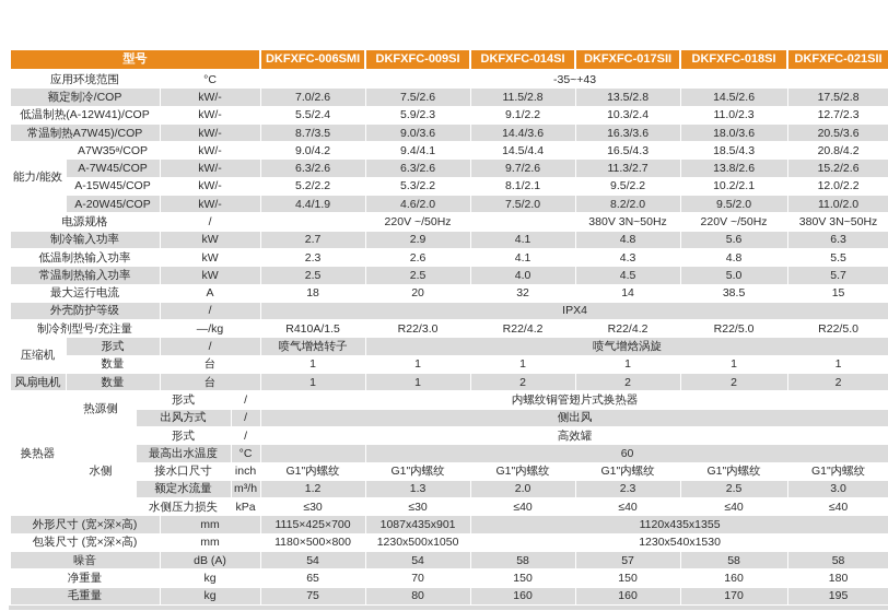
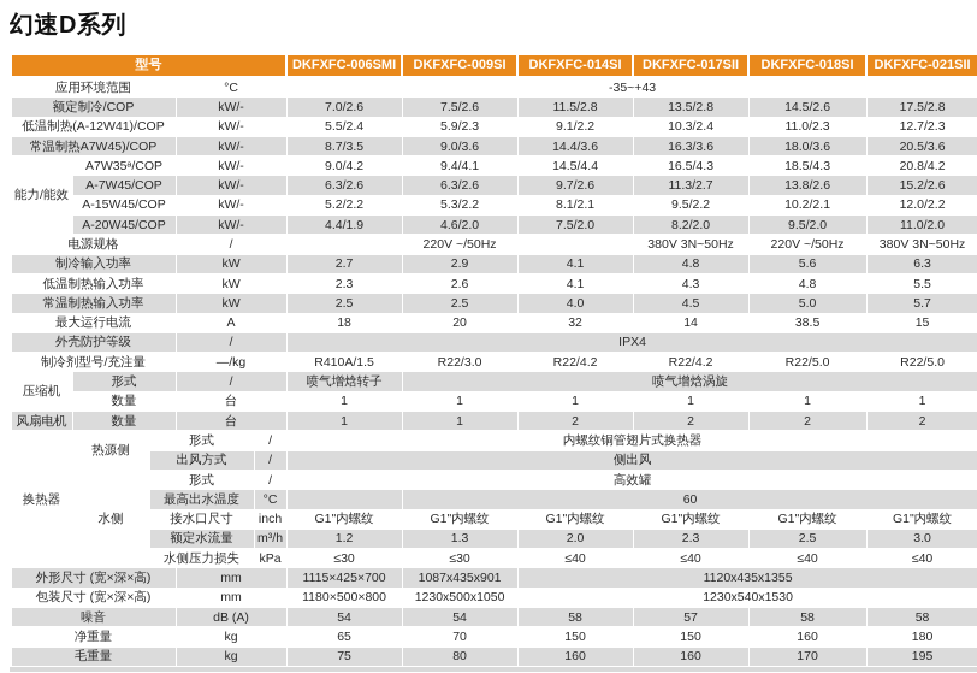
+ 幻速D系列
  型号	DKFXFC-006SMI	DKFXFC-009SI	DKFXFC-014SI	DKFXFC-017SII	DKFXFC-018SI	DKFXFC-021SII
  应用环境范围	°C	-35~+43
  额定制冷/COP	kW/-	7.0/2.6	7.5/2.6	11.5/2.8	13.5/2.8	14.5/2.6	17.5/2.8
  低温制热(A-12W41)/COP	kW/-	5.5/2.4	5.9/2.3	9.1/2.2	10.3/2.4	11.0/2.3	12.7/2.3
  常温制热A7W45)/COP	kW/-	8.7/3.5	9.0/3.6	14.4/3.6	16.3/3.6	18.0/3.6	20.5/3.6
  能力/能效	A7W35ᵃ/COP	kW/-	9.0/4.2	9.4/4.1	14.5/4.4	16.5/4.3	18.5/4.3	20.8/4.2
  A-7W45/COP	kW/-	6.3/2.6	6.3/2.6	9.7/2.6	11.3/2.7	13.8/2.6	15.2/2.6
  A-15W45/COP	kW/-	5.2/2.2	5.3/2.2	8.1/2.1	9.5/2.2	10.2/2.1	12.0/2.2
  A-20W45/COP	kW/-	4.4/1.9	4.6/2.0	7.5/2.0	8.2/2.0	9.5/2.0	11.0/2.0
  电源规格	/	220V ~/50Hz	380V 3N~50Hz	220V ~/50Hz	380V 3N~50Hz
  制冷输入功率	kW	2.7	2.9	4.1	4.8	5.6	6.3
  低温制热输入功率	kW	2.3	2.6	4.1	4.3	4.8	5.5
  常温制热输入功率	kW	2.5	2.5	4.0	4.5	5.0	5.7
  最大运行电流	A	18	20	32	14	38.5	15
  外壳防护等级	/	IPX4
  制冷剂型号/充注量	—/kg	R410A/1.5	R22/3.0	R22/4.2	R22/4.2	R22/5.0	R22/5.0
  压缩机	形式	/	喷气增焓转子	喷气增焓涡旋
  数量	台	1	1	1	1	1	1
  风扇电机	数量	台	1	1	2	2	2	2
  换热器	热源侧	形式	/	内螺纹铜管翅片式换热器
  出风方式	/	侧出风
  水侧	形式	/	高效罐
  最高出水温度	°C		60
  接水口尺寸	inch	G1"内螺纹	G1"内螺纹	G1"内螺纹	G1"内螺纹	G1"内螺纹	G1"内螺纹
  额定水流量	m³/h	1.2	1.3	2.0	2.3	2.5	3.0
  水侧压力损失	kPa	≤30	≤30	≤40	≤40	≤40	≤40
  外形尺寸 (宽×深×高)	mm	1115×425×700	1087x435x901	1120x435x1355
  包装尺寸 (宽×深×高)	mm	1180×500×800	1230x500x1050	1230x540x1530
  噪音	dB (A)	54	54	58	57	58	58
  净重量	kg	65	70	150	150	160	180
  毛重量	kg	75	80	160	160	170	195
